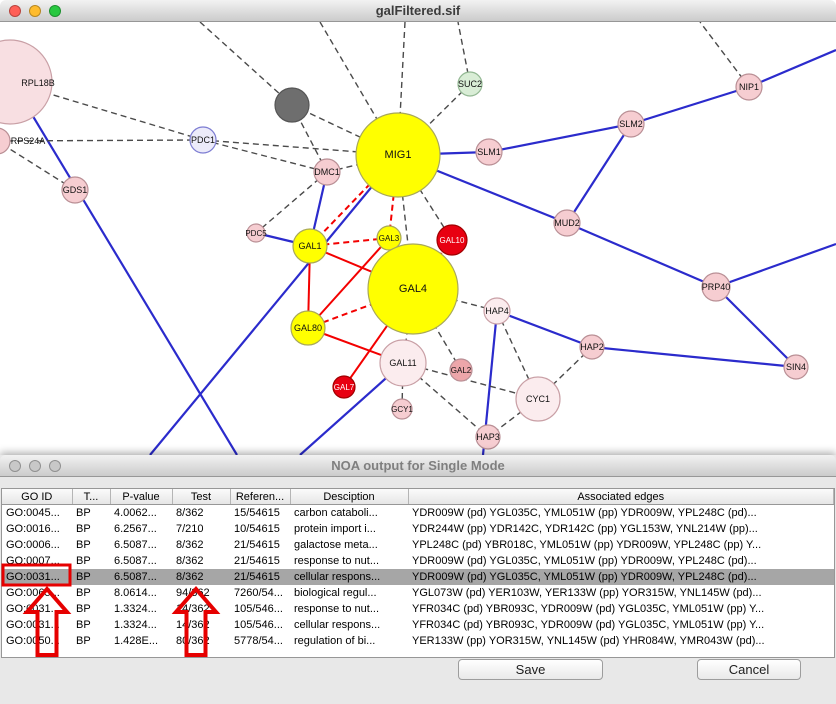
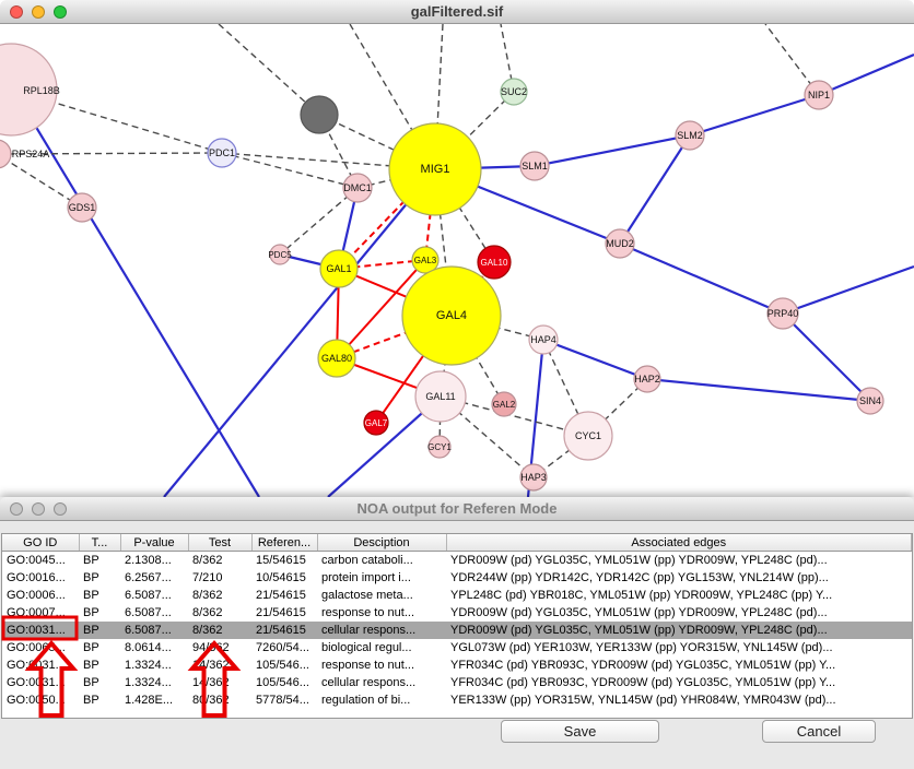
  galFiltered.sif
  RPL18B
  RPS24A
  GDS1
  PDC1
  DMC1
  MIG1
  SUC2
  SLM1
  SLM2
  NIP1
  MUD2
  PRP40
  SIN4
  PDC5
  GAL1
  GAL3
  GAL10
  GAL4
  GAL80
  GAL11
  GAL2
  GAL7
  GCY1
  HAP4
  HAP2
  CYC1
  HAP3
- NOA output for Single Mode
+ NOA output for Referen Mode
  GO ID	T...	P-value	Test	Referen...	Desciption	Associated edges
- GO:0045...	BP	4.0062...	8/362	15/54615	carbon cataboli...	YDR009W (pd) YGL035C, YML051W (pp) YDR009W, YPL248C (pd)...
+ GO:0045...	BP	2.1308...	8/362	15/54615	carbon cataboli...	YDR009W (pd) YGL035C, YML051W (pp) YDR009W, YPL248C (pd)...
  GO:0016...	BP	6.2567...	7/210	10/54615	protein import i...	YDR244W (pp) YDR142C, YDR142C (pp) YGL153W, YNL214W (pp)...
  GO:0006...	BP	6.5087...	8/362	21/54615	galactose meta...	YPL248C (pd) YBR018C, YML051W (pp) YDR009W, YPL248C (pp) Y...
  GO:0007...	BP	6.5087...	8/362	21/54615	response to nut...	YDR009W (pd) YGL035C, YML051W (pp) YDR009W, YPL248C (pd)...
  GO:0031...	BP	6.5087...	8/362	21/54615	cellular respons...	YDR009W (pd) YGL035C, YML051W (pp) YDR009W, YPL248C (pd)...
  GO:005..	BP	8.0614...	94/2	7260/54...	biological regul...	YGL073W (pd) YER103W, YER133W (pp) YOR315W, YNL145W (pd)...
  GO:031...	BP	1.3324...	4/362	105/546...	response to nut...	YFR034C (pd) YBR093C, YDR009W (pd) YGL035C, YML051W (pp) Y...
  GO:0031.	BP	1.3324...	1/36	105/546...	cellular respons...	YFR034C (pd) YBR093C, YDR009W (pd) YGL035C, YML051W (pp) Y...
  GO:0050.	BP	1.428E...	8/36	5778/54...	regulation of bi...	YER133W (pp) YOR315W, YNL145W (pd) YHR084W, YMR043W (pd)...
  Save
  Cancel
